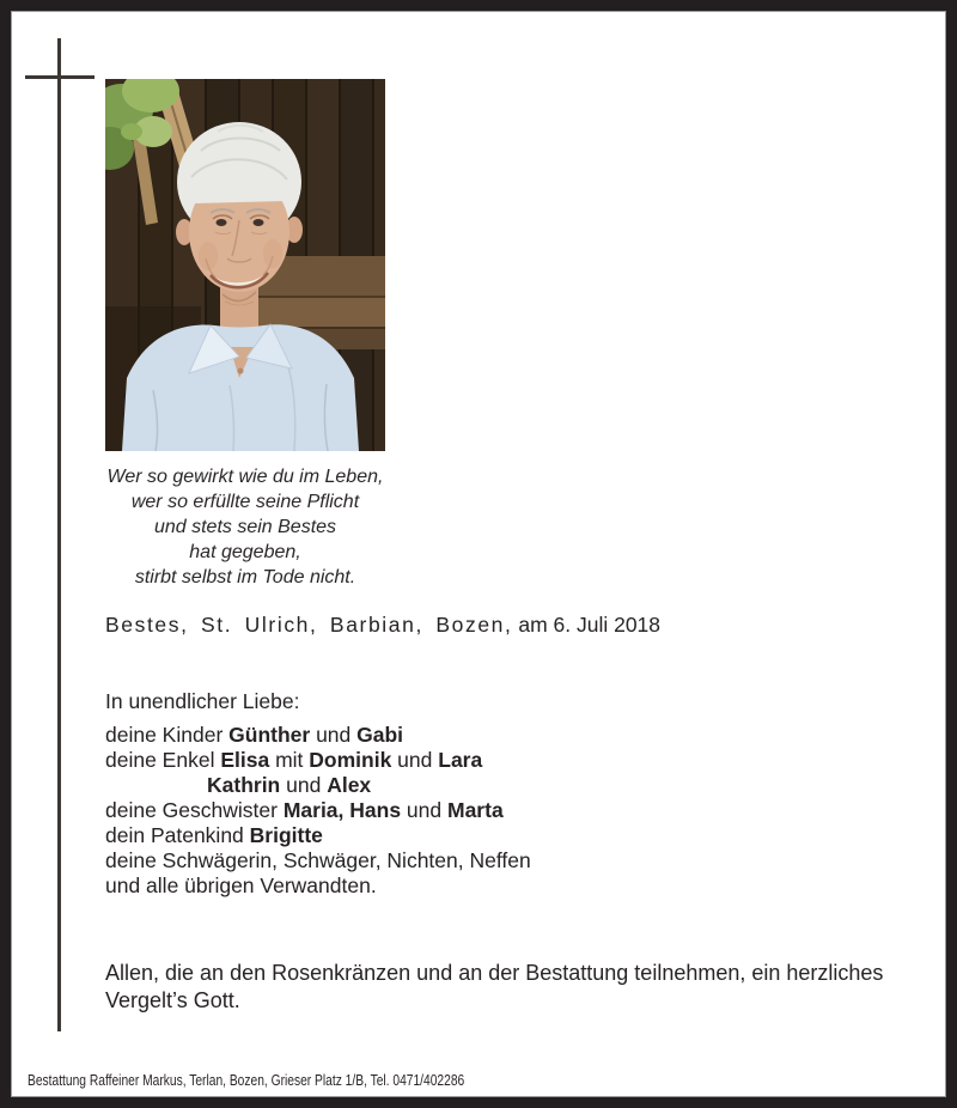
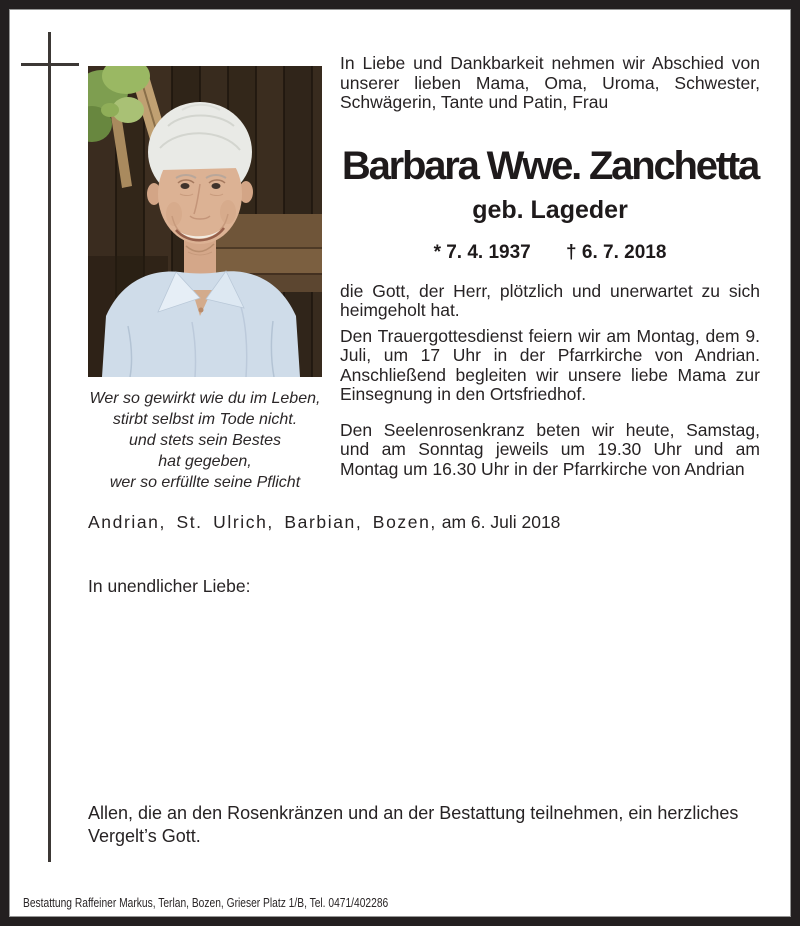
  Wer so gewirkt wie du im Leben,
- wer so erfüllte seine Pflicht
+ stirbt selbst im Tode nicht.
  und stets sein Bestes
  hat gegeben,
- stirbt selbst im Tode nicht.
+ wer so erfüllte seine Pflicht
+ In Liebe und Dankbarkeit nehmen wir Abschied von unserer lieben Mama, Oma, Uroma, Schwester, Schwägerin, Tante und Patin, Frau
+ Barbara Wwe. Zanchetta
+ geb. Lageder
+ * 7. 4. 1937 † 6. 7. 2018
+ die Gott, der Herr, plötzlich und unerwartet zu sich heimgeholt hat.
+ Den Trauergottesdienst feiern wir am Montag, dem 9. Juli, um 17 Uhr in der Pfarrkirche von Andrian. Anschließend begleiten wir unsere liebe Mama zur Einsegnung in den Ortsfriedhof.
+ Den Seelenrosenkranz beten wir heute, Samstag, und am Sonntag jeweils um 19.30 Uhr und am Montag um 16.30 Uhr in der Pfarrkirche von Andrian
- Bestes, St. Ulrich, Barbian, Bozen, am 6. Juli 2018
+ Andrian, St. Ulrich, Barbian, Bozen, am 6. Juli 2018
  In unendlicher Liebe:
- deine Kinder Günther und Gabi
- deine Enkel Elisa mit Dominik und Lara
- Kathrin und Alex
- deine Geschwister Maria, Hans und Marta
- dein Patenkind Brigitte
- deine Schwägerin, Schwäger, Nichten, Neffen
- und alle übrigen Verwandten.
  Allen, die an den Rosenkränzen und an der Bestattung teilnehmen, ein herzliches Vergelt’s Gott.
  Bestattung Raffeiner Markus, Terlan, Bozen, Grieser Platz 1/B, Tel. 0471/402286
